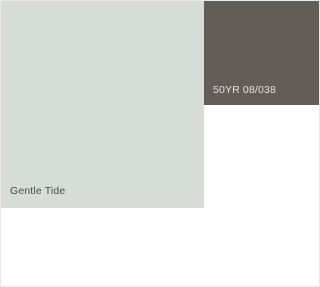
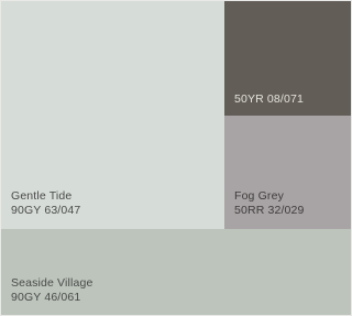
  Gentle Tide
+ 90GY 63/047
- 50YR 08/038
+ 50YR 08/071
+ Fog Grey
+ 50RR 32/029
+ Seaside Village
+ 90GY 46/061
